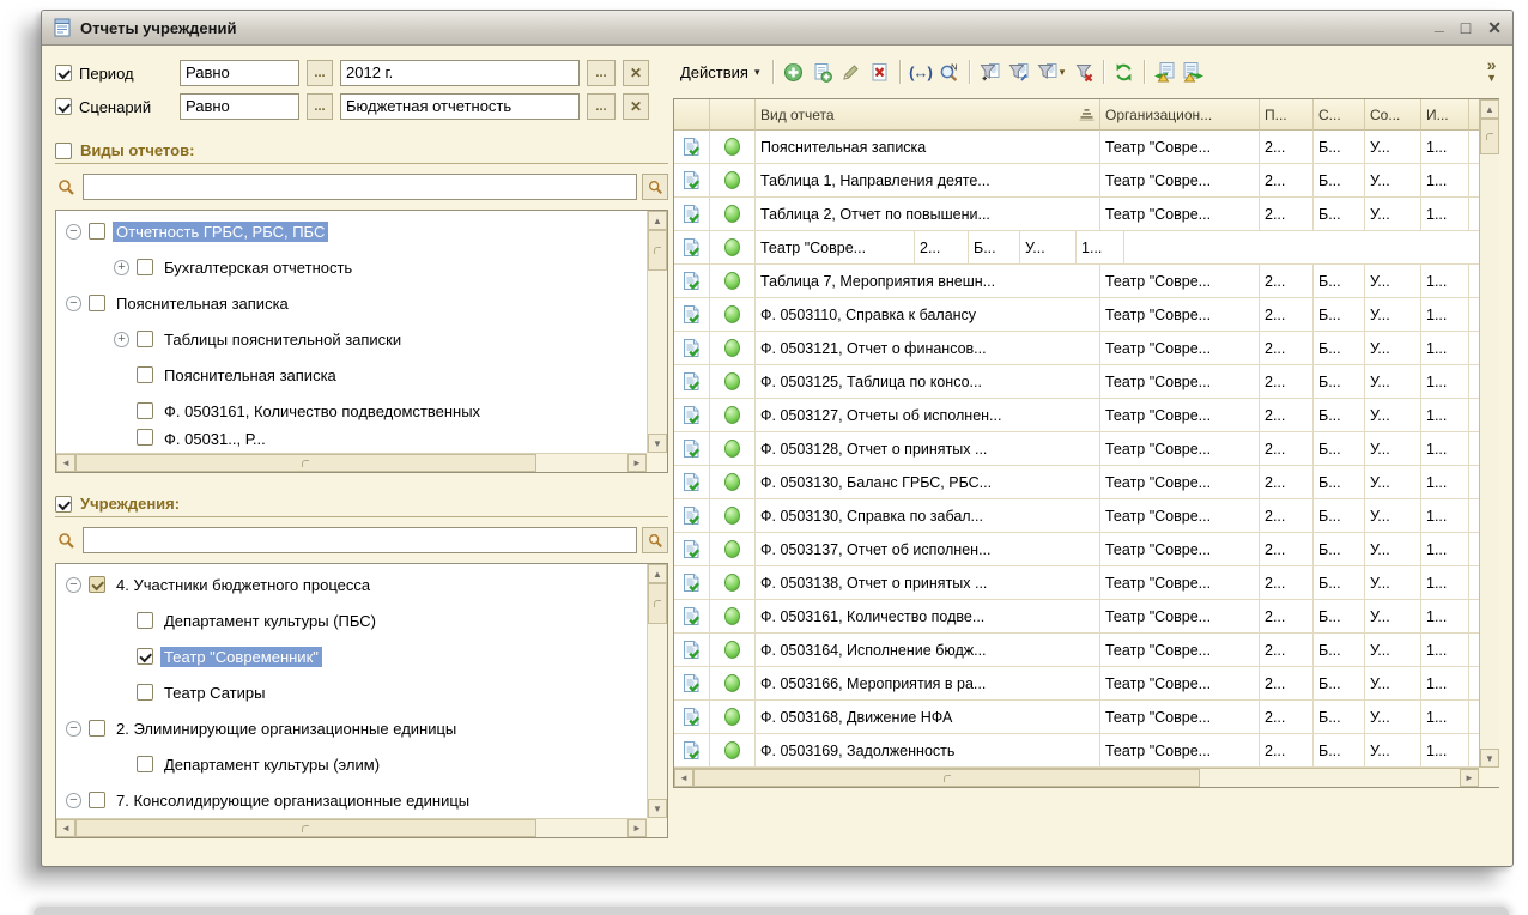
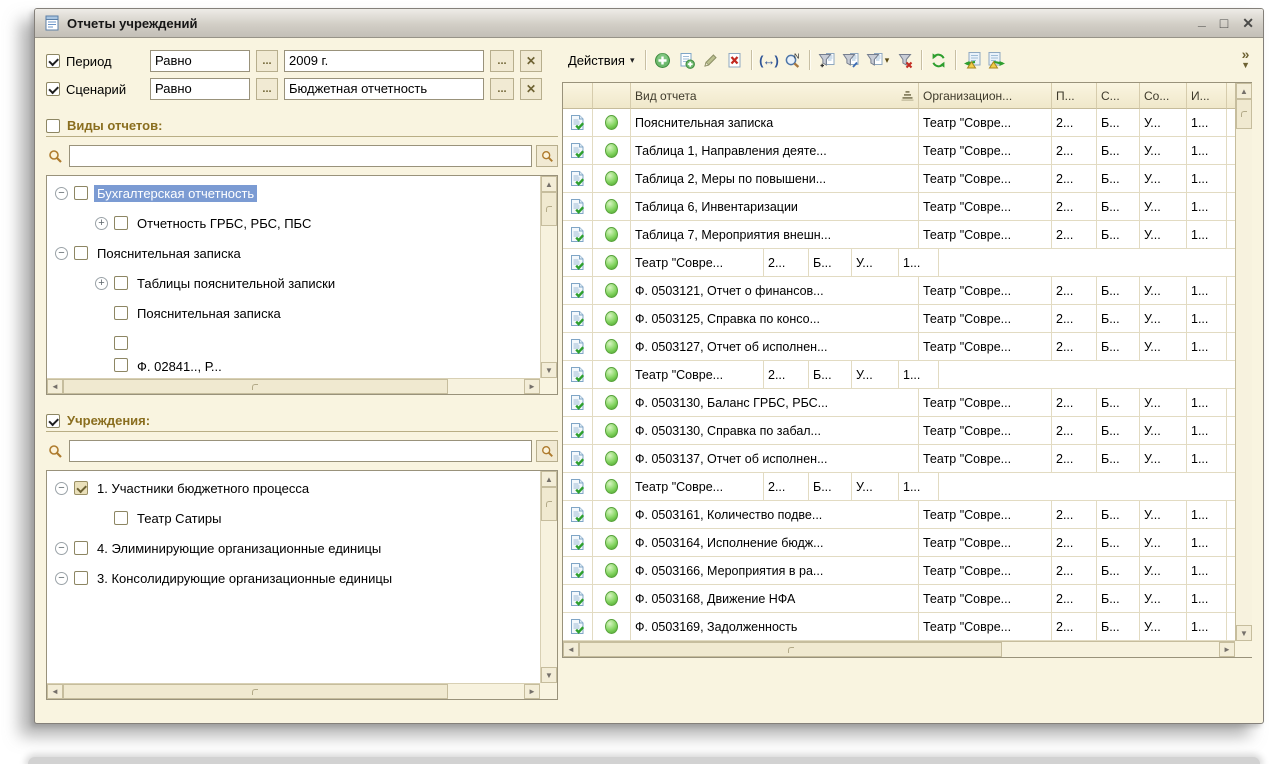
  Отчеты учреждений
  _
  □
  ✕
  Период
  Равно
  ...
- 2012 г.
+ 2009 г.
  ...
  ✕
  Сценарий
  Равно
  ...
  Бюджетная отчетность
  ...
  ✕
  Виды отчетов:
  −
- Отчетность ГРБС, РБС, ПБС
+ Бухгалтерская отчетность
  +
- Бухгалтерская отчетность
+ Отчетность ГРБС, РБС, ПБС
  −
  Пояснительная записка
  +
  Таблицы пояснительной записки
  Пояснительная записка
- Ф. 0503161, Количество подведомственных
- Ф. 05031.., Р...
+ Ф. 02841.., Р...
  ▲
  ▼
  ◄
  ►
  Учреждения:
  −
- 4. Участники бюджетного процесса
+ 1. Участники бюджетного процесса
- Департамент культуры (ПБС)
- Театр "Современник"
  Театр Сатиры
  −
- 2. Элиминирующие организационные единицы
+ 4. Элиминирующие организационные единицы
- Департамент культуры (элим)
  −
- 7. Консолидирующие организационные единицы
+ 3. Консолидирующие организационные единицы
  ▲
  ▼
  ◄
  ►
  Действия
  ▾
  (↔)
  N
  ▾
  »
  ▼
  Вид отчета
  Организацион...
  П...
  С...
  Со...
  И...
  Пояснительная записка
  Театр "Совре...
  2...
  Б...
  У...
  1...
  Таблица 1, Направления деяте...
  Театр "Совре...
  2...
  Б...
  У...
  1...
- Таблица 2, Отчет по повышени...
+ Таблица 2, Меры по повышени...
  Театр "Совре...
  2...
  Б...
  У...
  1...
+ Таблица 6, Инвентаризации
  Театр "Совре...
  2...
  Б...
  У...
  1...
  Таблица 7, Мероприятия внешн...
  Театр "Совре...
  2...
  Б...
  У...
  1...
- Ф. 0503110, Справка к балансу
  Театр "Совре...
  2...
  Б...
  У...
  1...
  Ф. 0503121, Отчет о финансов...
  Театр "Совре...
  2...
  Б...
  У...
  1...
- Ф. 0503125, Таблица по консо...
+ Ф. 0503125, Справка по консо...
  Театр "Совре...
  2...
  Б...
  У...
  1...
- Ф. 0503127, Отчеты об исполнен...
+ Ф. 0503127, Отчет об исполнен...
  Театр "Совре...
  2...
  Б...
  У...
  1...
- Ф. 0503128, Отчет о принятых ...
  Театр "Совре...
  2...
  Б...
  У...
  1...
  Ф. 0503130, Баланс ГРБС, РБС...
  Театр "Совре...
  2...
  Б...
  У...
  1...
  Ф. 0503130, Справка по забал...
  Театр "Совре...
  2...
  Б...
  У...
  1...
  Ф. 0503137, Отчет об исполнен...
  Театр "Совре...
  2...
  Б...
  У...
  1...
- Ф. 0503138, Отчет о принятых ...
  Театр "Совре...
  2...
  Б...
  У...
  1...
  Ф. 0503161, Количество подве...
  Театр "Совре...
  2...
  Б...
  У...
  1...
  Ф. 0503164, Исполнение бюдж...
  Театр "Совре...
  2...
  Б...
  У...
  1...
  Ф. 0503166, Мероприятия в ра...
  Театр "Совре...
  2...
  Б...
  У...
  1...
  Ф. 0503168, Движение НФА
  Театр "Совре...
  2...
  Б...
  У...
  1...
  Ф. 0503169, Задолженность
  Театр "Совре...
  2...
  Б...
  У...
  1...
  ▲
  ▼
  ◄
  ►
